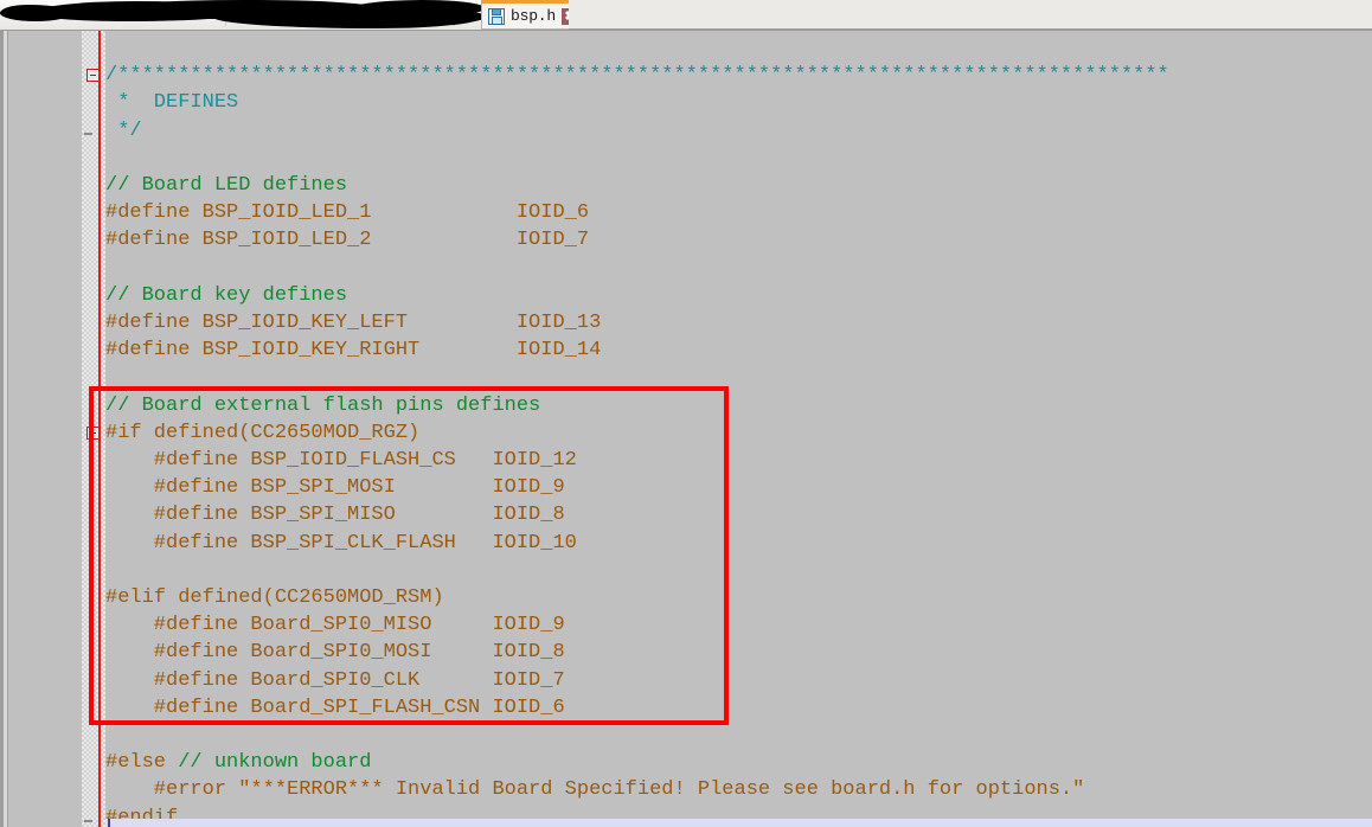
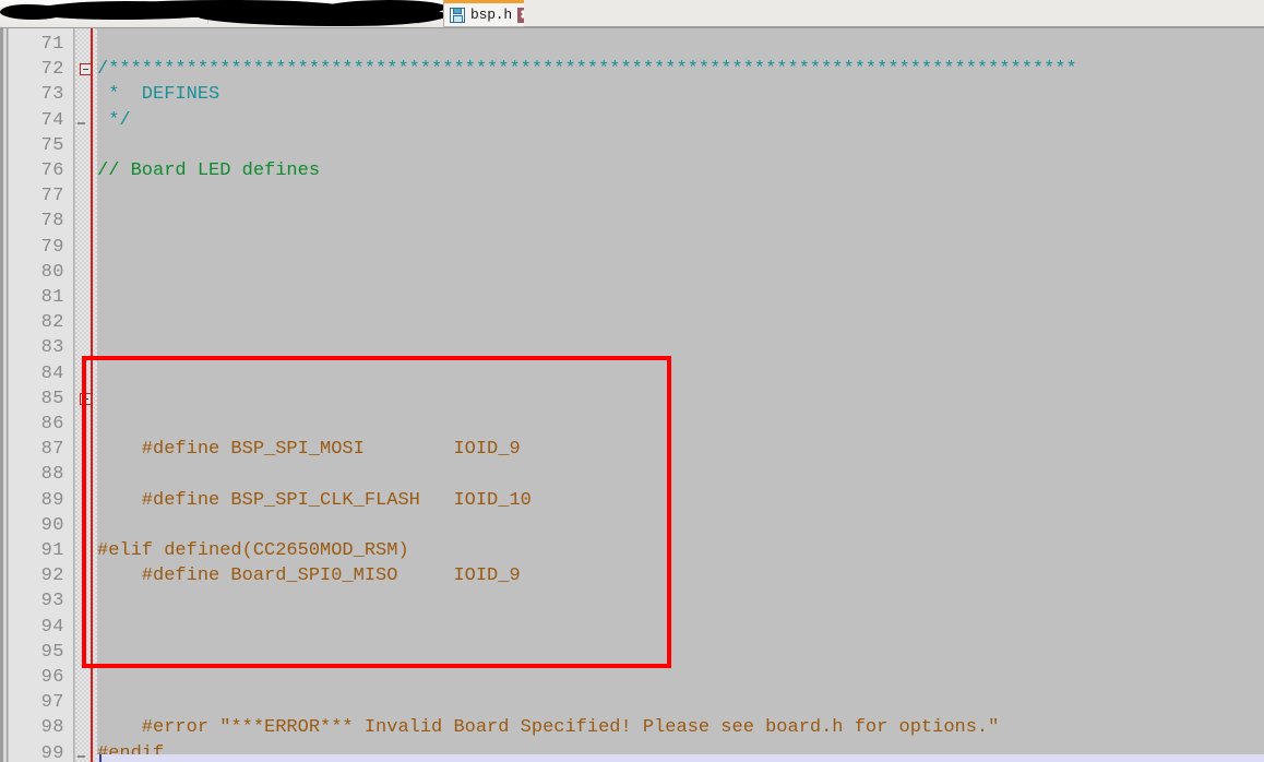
  bsp.h
+ 71
+ 72
+ 73
+ 74
+ 75
+ 76
+ 77
+ 78
+ 79
+ 80
+ 81
+ 82
+ 83
+ 84
+ 85
+ 86
+ 87
+ 88
+ 89
+ 90
+ 91
+ 92
+ 93
+ 94
+ 95
+ 96
+ 97
+ 98
+ 99
  /***************************************************************************************
  * DEFINES
  */
  // Board LED defines
- #define BSP_IOID_LED_1 IOID_6
- #define BSP_IOID_LED_2 IOID_7
- // Board key defines
- #define BSP_IOID_KEY_LEFT IOID_13
- #define BSP_IOID_KEY_RIGHT IOID_14
- // Board external flash pins defines
- #if defined(CC2650MOD_RGZ)
- #define BSP_IOID_FLASH_CS IOID_12
  #define BSP_SPI_MOSI IOID_9
- #define BSP_SPI_MISO IOID_8
  #define BSP_SPI_CLK_FLASH IOID_10
  #elif defined(CC2650MOD_RSM)
  #define Board_SPI0_MISO IOID_9
- #define Board_SPI0_MOSI IOID_8
- #define Board_SPI0_CLK IOID_7
- #define Board_SPI_FLASH_CSN IOID_6
- #else // unknown board
  #error "***ERROR*** Invalid Board Specified! Please see board.h for options."
